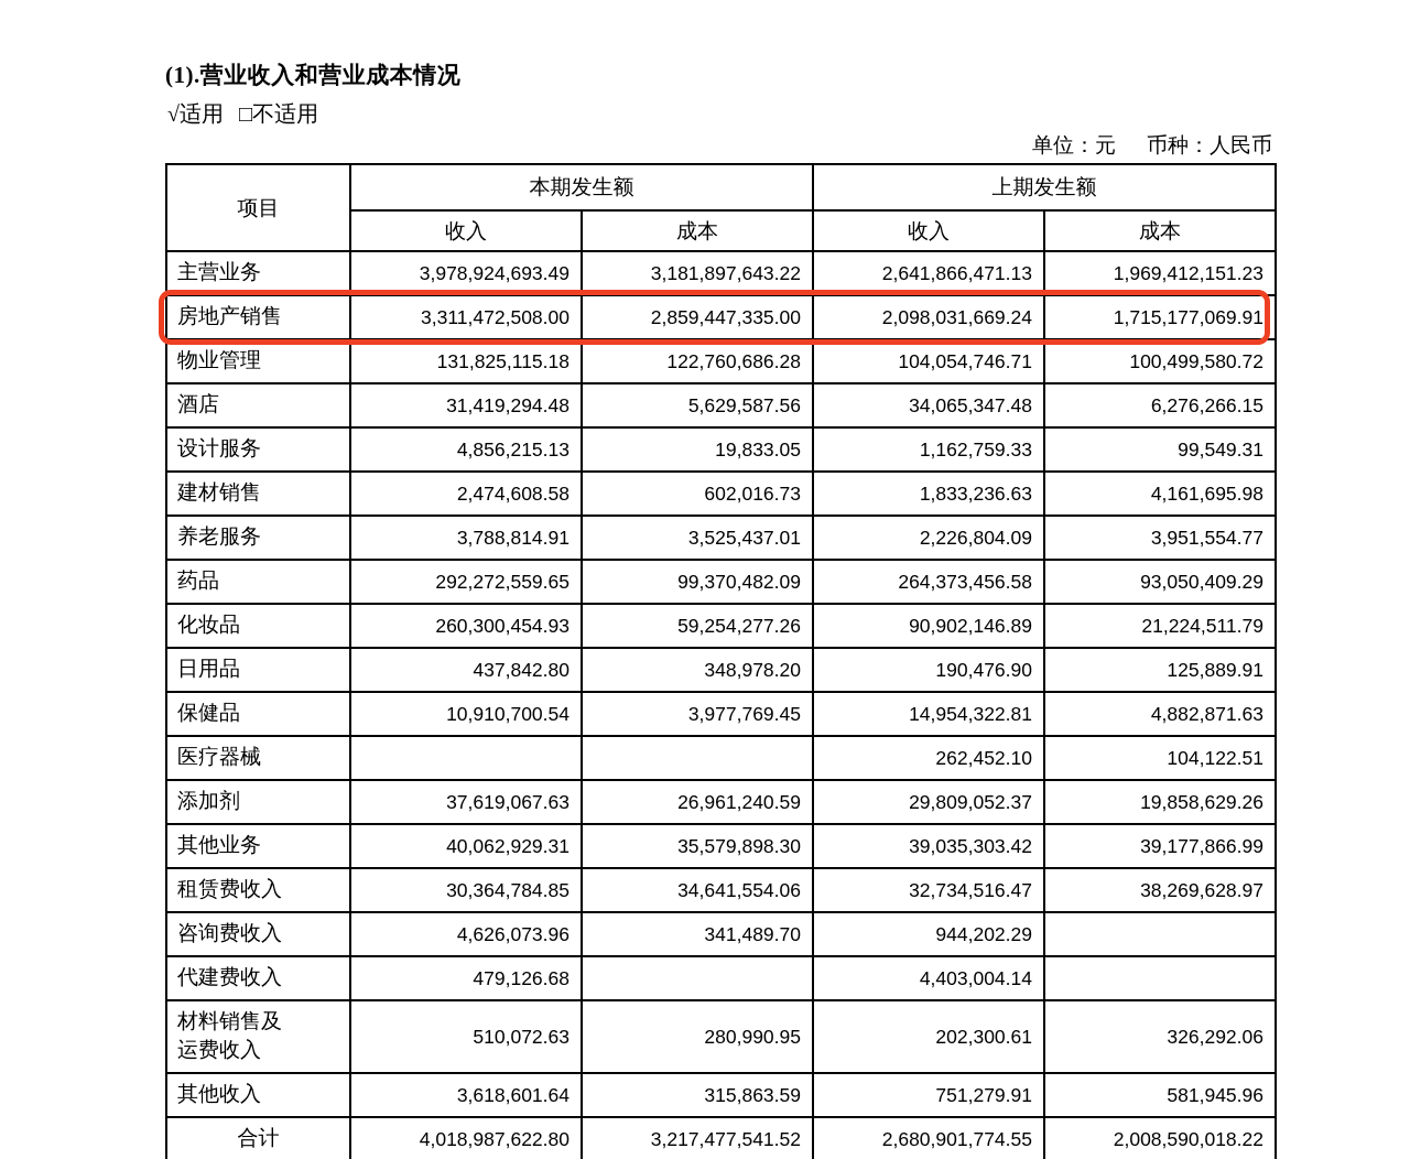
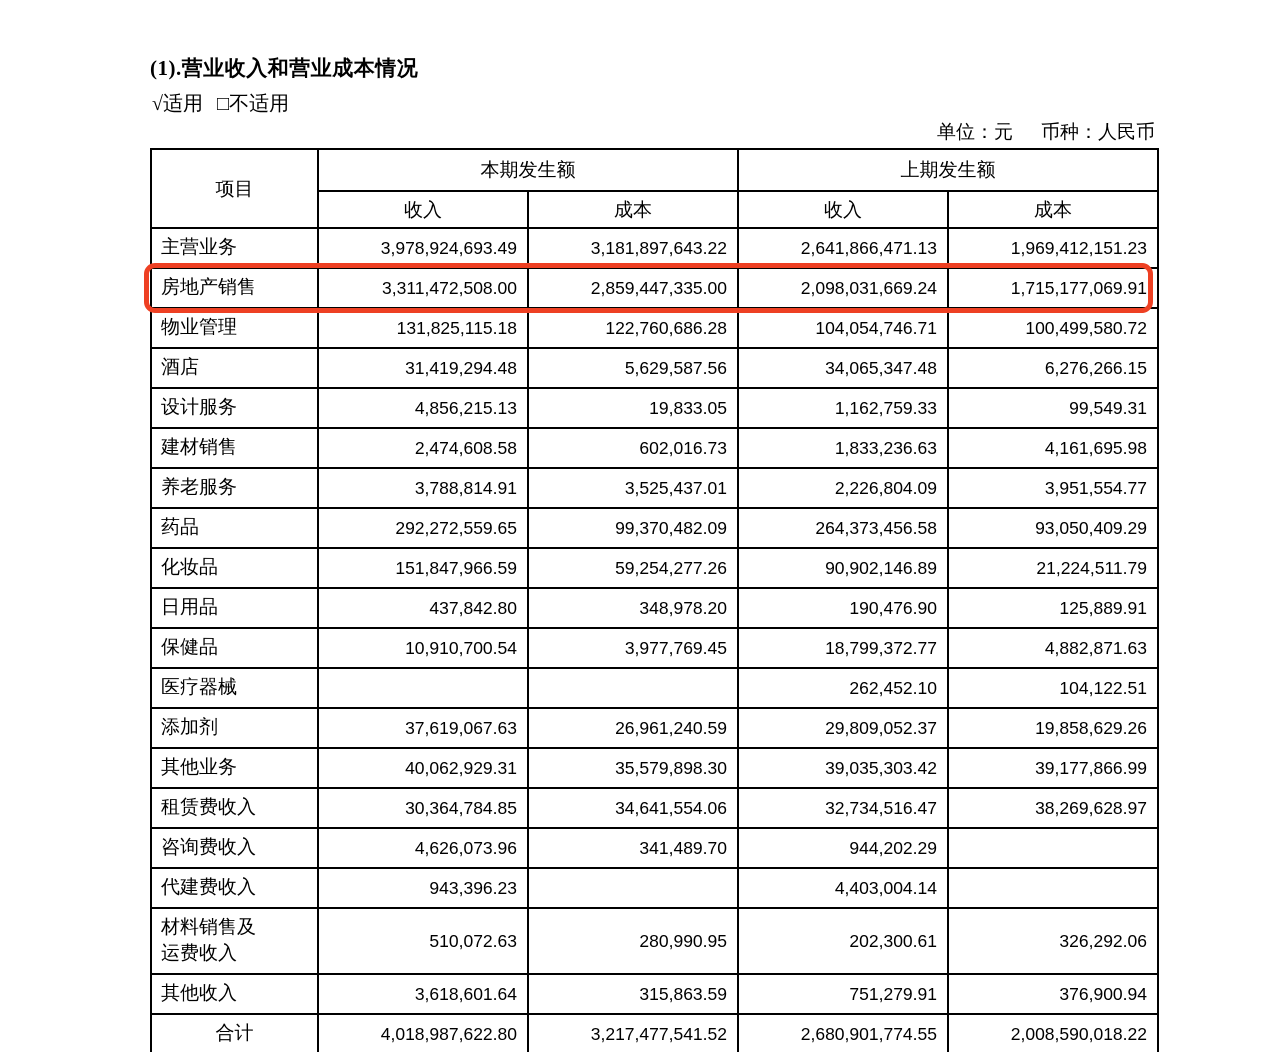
  (1).营业收入和营业成本情况
  √适用 □不适用
  单位：元 币种：人民币
  项目	本期发生额	上期发生额
  收入	成本	收入	成本
  主营业务	3,978,924,693.49	3,181,897,643.22	2,641,866,471.13	1,969,412,151.23
  房地产销售	3,311,472,508.00	2,859,447,335.00	2,098,031,669.24	1,715,177,069.91
  物业管理	131,825,115.18	122,760,686.28	104,054,746.71	100,499,580.72
  酒店	31,419,294.48	5,629,587.56	34,065,347.48	6,276,266.15
  设计服务	4,856,215.13	19,833.05	1,162,759.33	99,549.31
  建材销售	2,474,608.58	602,016.73	1,833,236.63	4,161,695.98
  养老服务	3,788,814.91	3,525,437.01	2,226,804.09	3,951,554.77
  药品	292,272,559.65	99,370,482.09	264,373,456.58	93,050,409.29
- 化妆品	260,300,454.93	59,254,277.26	90,902,146.89	21,224,511.79
+ 化妆品	151,847,966.59	59,254,277.26	90,902,146.89	21,224,511.79
  日用品	437,842.80	348,978.20	190,476.90	125,889.91
- 保健品	10,910,700.54	3,977,769.45	14,954,322.81	4,882,871.63
+ 保健品	10,910,700.54	3,977,769.45	18,799,372.77	4,882,871.63
  医疗器械			262,452.10	104,122.51
  添加剂	37,619,067.63	26,961,240.59	29,809,052.37	19,858,629.26
  其他业务	40,062,929.31	35,579,898.30	39,035,303.42	39,177,866.99
  租赁费收入	30,364,784.85	34,641,554.06	32,734,516.47	38,269,628.97
  咨询费收入	4,626,073.96	341,489.70	944,202.29
- 代建费收入	479,126.68		4,403,004.14
+ 代建费收入	943,396.23		4,403,004.14
  材料销售及 运费收入	510,072.63	280,990.95	202,300.61	326,292.06
- 其他收入	3,618,601.64	315,863.59	751,279.91	581,945.96
+ 其他收入	3,618,601.64	315,863.59	751,279.91	376,900.94
  合计	4,018,987,622.80	3,217,477,541.52	2,680,901,774.55	2,008,590,018.22
